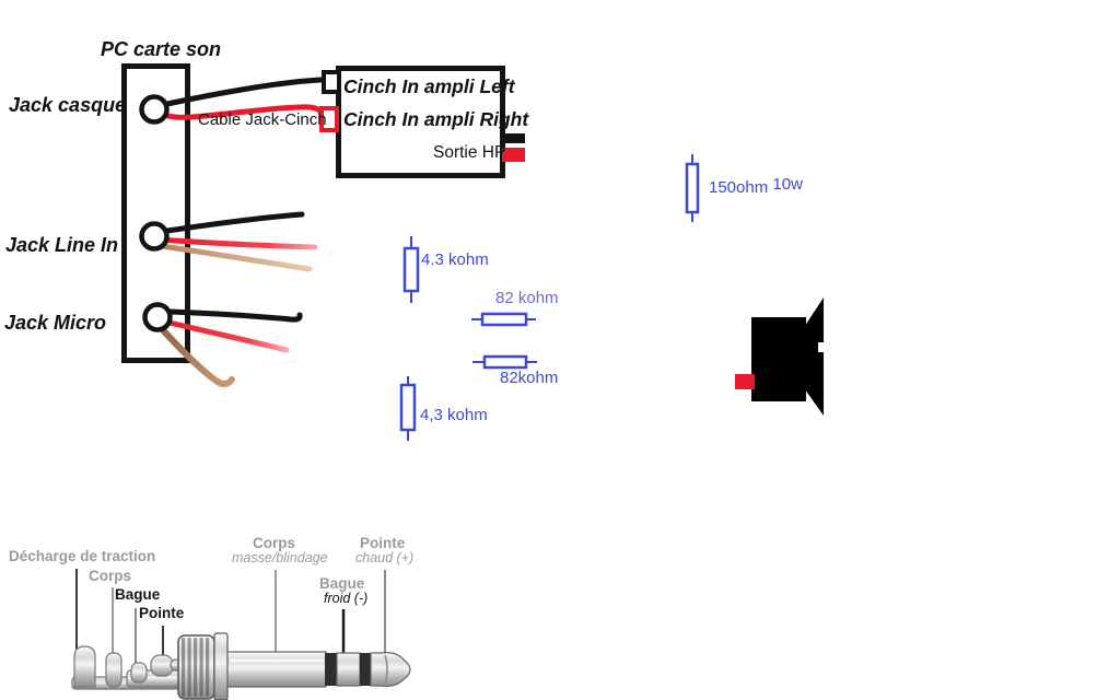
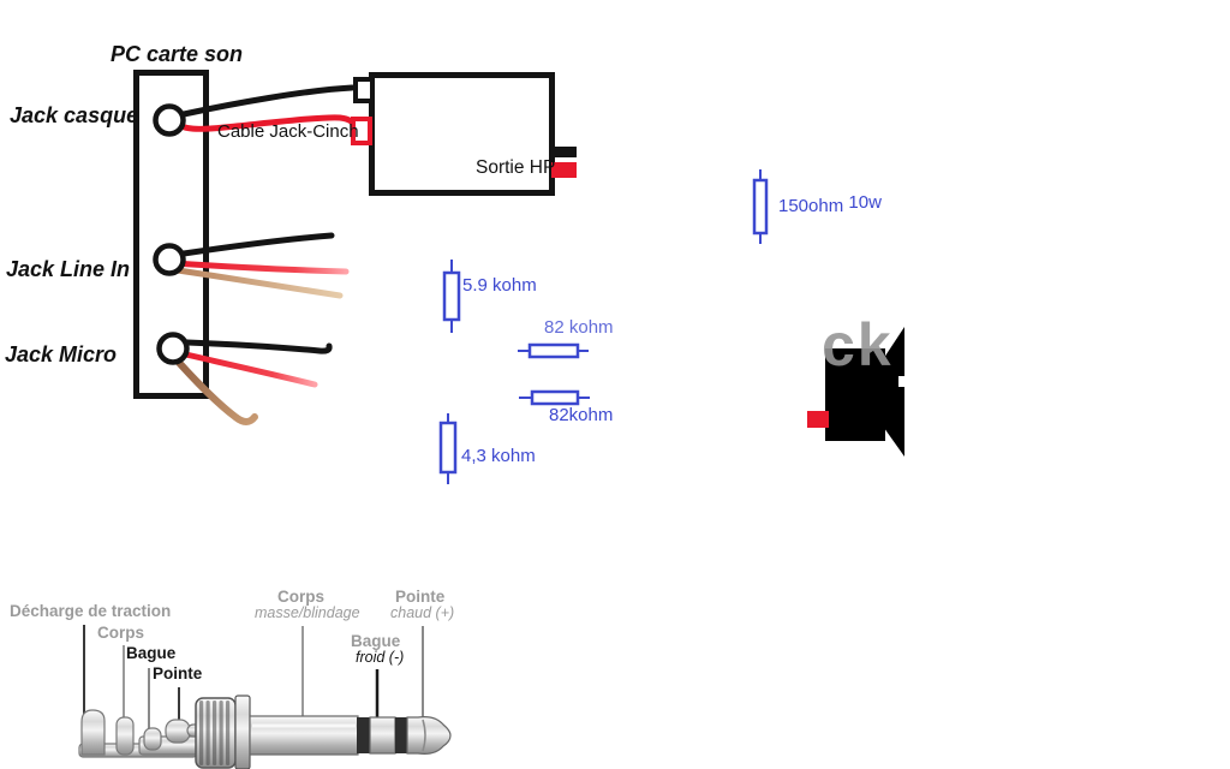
  PC carte son
  Jack casque
  Jack Line In
  Jack Micro
  Cable Jack-Cinch
- Cinch In ampli Left
- Cinch In ampli Right
  Sortie HP
- 4.3 kohm
+ 5.9 kohm
  82 kohm
  82kohm
  4,3 kohm
  150ohm 10w
+ ck
  Décharge de traction
  Corps
  Bague
  Pointe
  Corps
  masse/blindage
  Pointe
  chaud (+)
  Bague
  froid (-)
